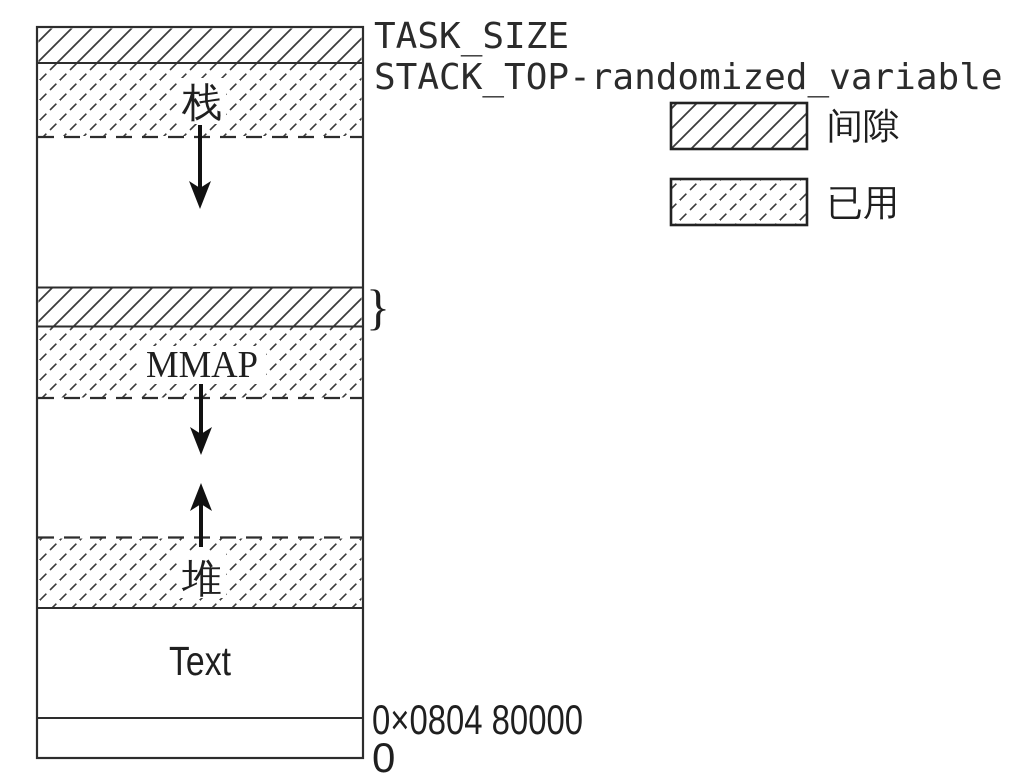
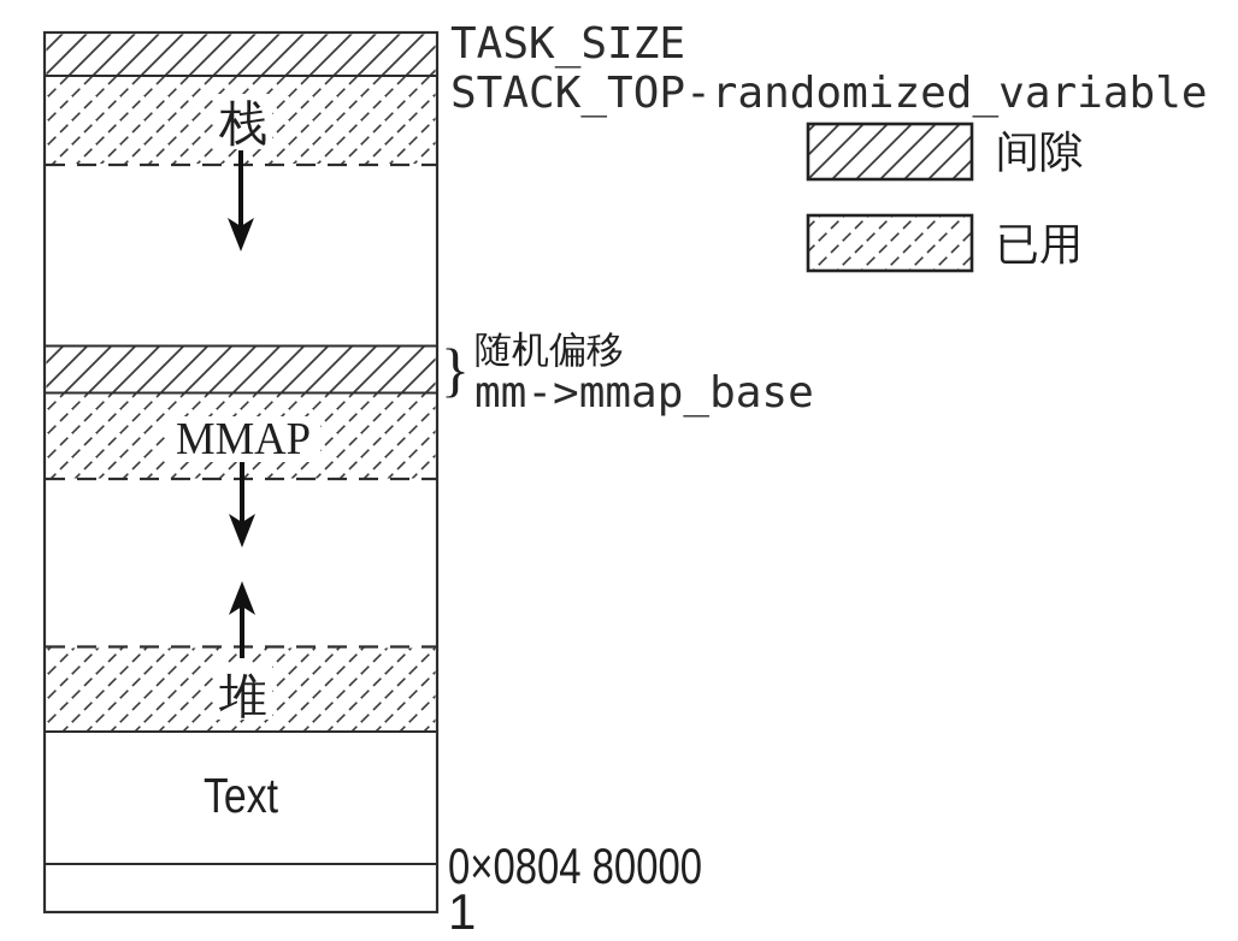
  栈
  MMAP
  堆
  Text
  TASK_SIZE
  STACK_TOP-randomized_variable
  }
+ 随机偏移
+ mm->mmap_base
  0×0804 80000
- 0
+ 1
  间隙
  已用
